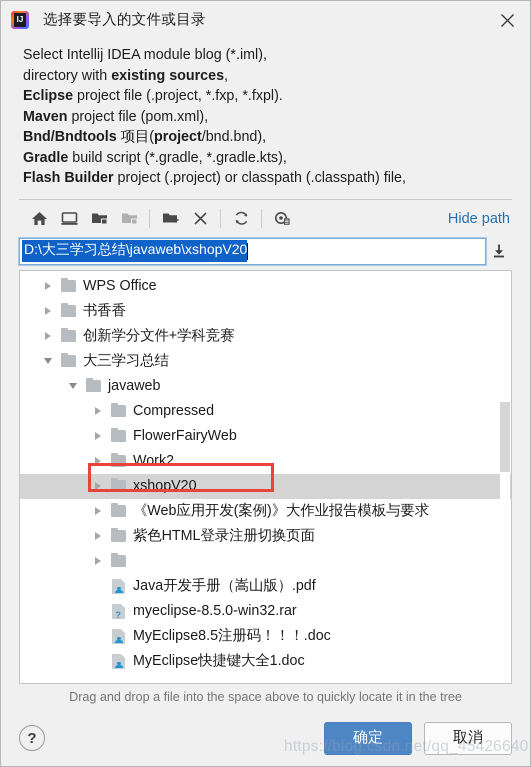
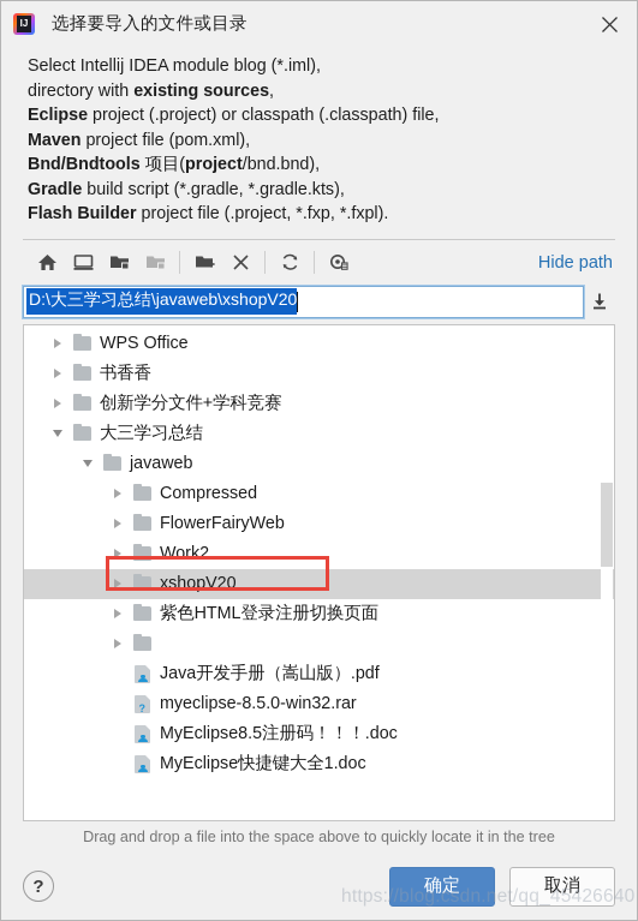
  IJ
  选择要导入的文件或目录
  Select Intellij IDEA module blog (*.iml),
  directory with existing sources,
- Eclipse project file (.project, *.fxp, *.fxpl).
+ Eclipse project (.project) or classpath (.classpath) file,
  Maven project file (pom.xml),
  Bnd/Bndtools 项目(project/bnd.bnd),
  Gradle build script (*.gradle, *.gradle.kts),
- Flash Builder project (.project) or classpath (.classpath) file,
+ Flash Builder project file (.project, *.fxp, *.fxpl).
  Hide path
  D:\大三学习总结\javaweb\xshopV20
  WPS Office
  书香香
  创新学分文件+学科竞赛
  大三学习总结
  javaweb
  Compressed
  FlowerFairyWeb
  Work2
  xshopV20
- 《Web应用开发(案例)》大作业报告模板与要求
  紫色HTML登录注册切换页面
  Java开发手册（嵩山版）.pdf
  ?
  myeclipse-8.5.0-win32.rar
  MyEclipse8.5注册码！！！.doc
  MyEclipse快捷键大全1.doc
  Drag and drop a file into the space above to quickly locate it in the tree
  ?
  确定
  取消
  https://blog.csdn.net/qq_45426640
